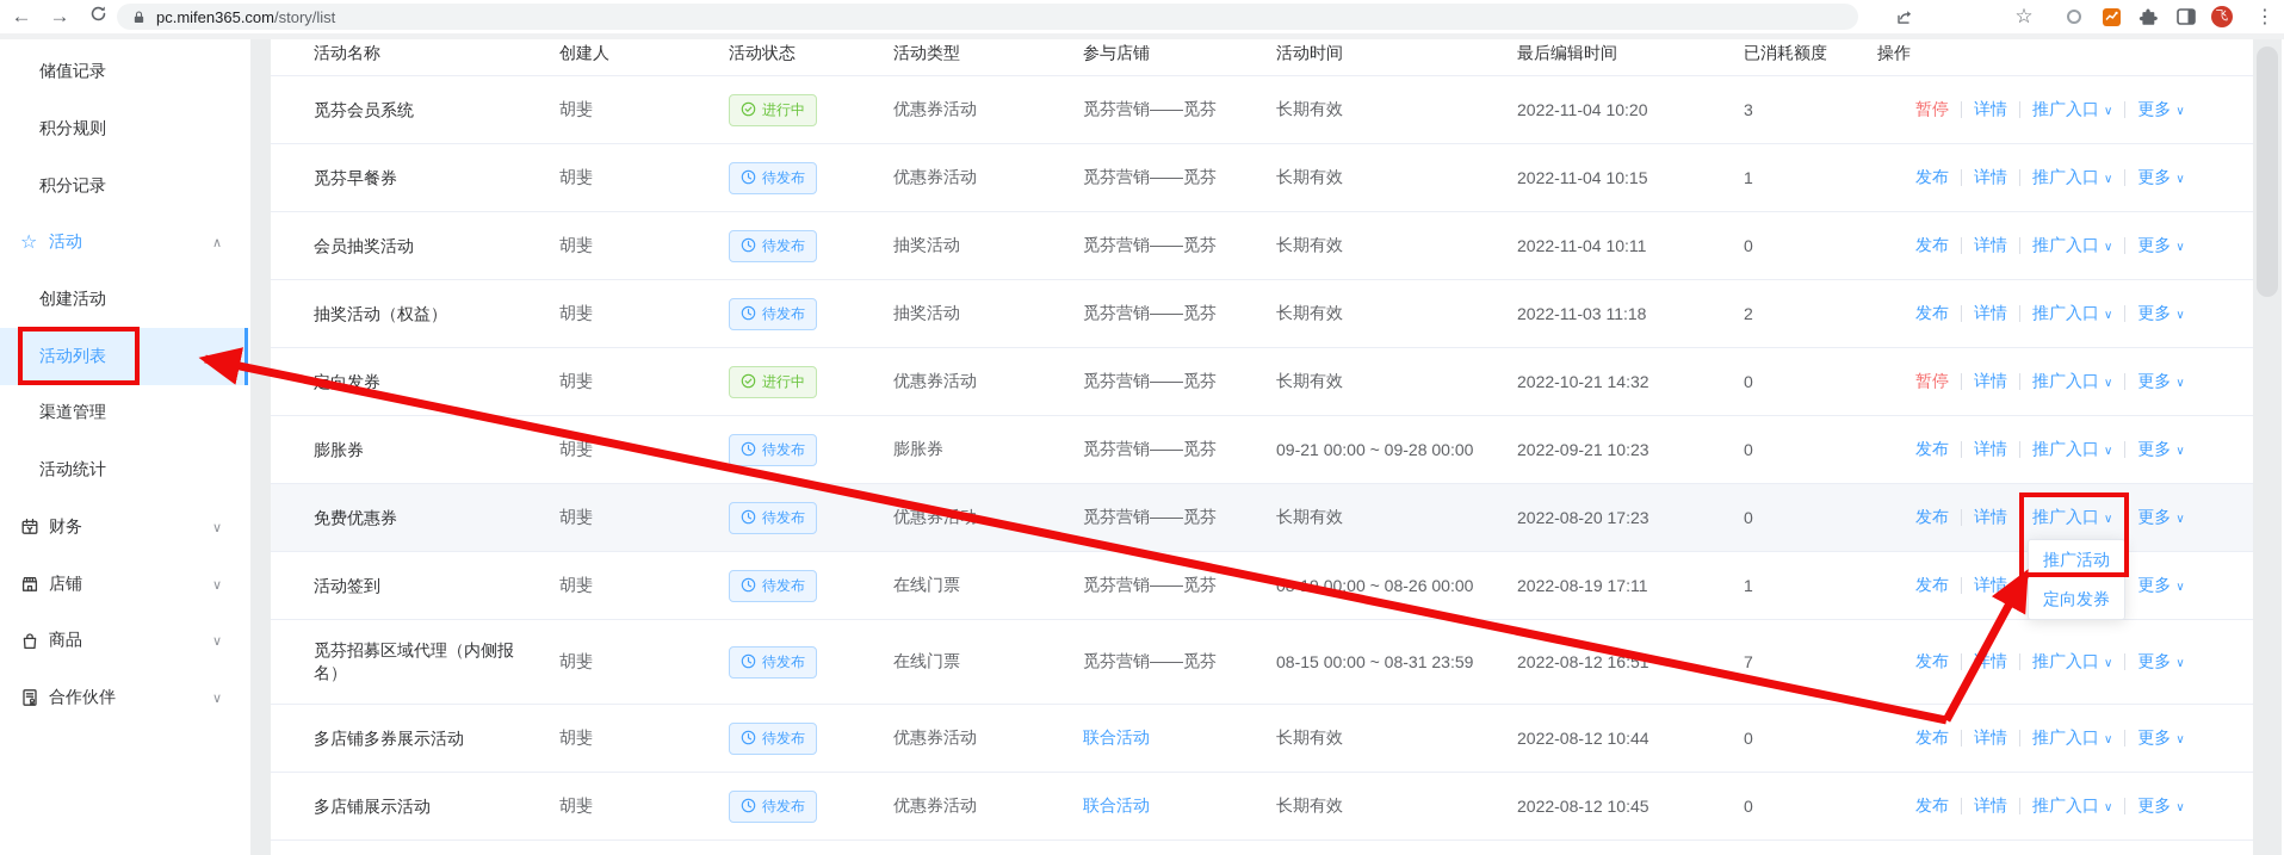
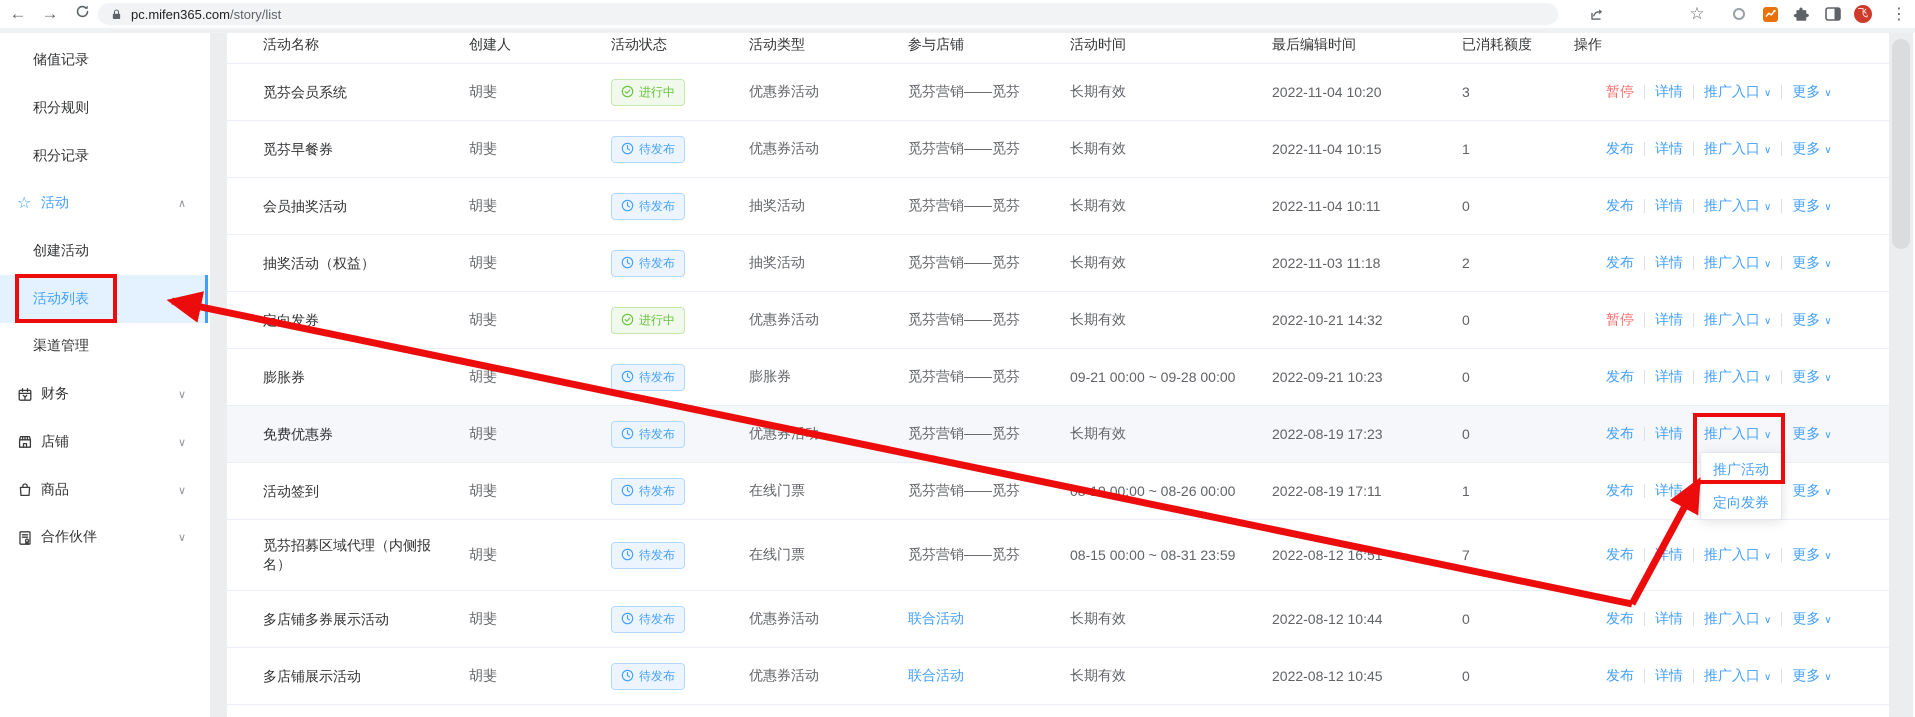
  ←
  →
  pc.mifen365.com/story/list
  ☆
  飞
  ⋮
  储值记录
  积分规则
  积分记录
  ☆
  活动
  ∧
  创建活动
  活动列表
  渠道管理
- 活动统计
  财务
  ∨
  店铺
  ∨
  商品
  ∨
  合作伙伴
  ∨
  活动名称
  创建人
  活动状态
  活动类型
  参与店铺
  活动时间
  最后编辑时间
  已消耗额度
  操作
  觅芬会员系统
  胡斐
  进行中
  优惠券活动
  觅芬营销——觅芬
  长期有效
  2022-11-04 10:20
  3
  暂停
  详情
  推广入口 ∨
  更多 ∨
  觅芬早餐券
  胡斐
  待发布
  优惠券活动
  觅芬营销——觅芬
  长期有效
  2022-11-04 10:15
  1
  发布
  详情
  推广入口 ∨
  更多 ∨
  会员抽奖活动
  胡斐
  待发布
  抽奖活动
  觅芬营销——觅芬
  长期有效
  2022-11-04 10:11
  0
  发布
  详情
  推广入口 ∨
  更多 ∨
  抽奖活动（权益）
  胡斐
  待发布
  抽奖活动
  觅芬营销——觅芬
  长期有效
  2022-11-03 11:18
  2
  发布
  详情
  推广入口 ∨
  更多 ∨
  向发券
  胡斐
  进行中
  优惠券活动
  觅芬营销——觅芬
  长期有效
  2022-10-21 14:32
  0
  暂停
  详情
  推广入口 ∨
  更多 ∨
  膨胀券
  胡斐
  待发布
  膨胀券
  觅芬营销——觅芬
  09-21 00:00 ~ 09-28 00:00
  2022-09-21 10:23
  0
  发布
  详情
  推广入口 ∨
  更多 ∨
  免费优惠券
  胡斐
  待发布
  觅芬营销——觅芬
  长期有效
- 2022-08-20 17:23
+ 2022-08-19 17:23
  0
  发布
  详情
  推广入口 ∨
  更多 ∨
  活动签到
  胡斐
  待发布
  在线门票
  觅芬营销——觅芬
  00:00 ~ 08-26 00:00
  2022-08-19 17:11
  1
  发布
  详情
  更多 ∨
  觅芬招募区域代理（内侧报名）
  胡斐
  待发布
  在线门票
  觅芬营销——觅芬
  08-15 00:00 ~ 08-31 23:59
  2022-08-12 16:51
  7
  发布
  推广入口 ∨
  更多 ∨
  多店铺多券展示活动
  胡斐
  待发布
  优惠券活动
  联合活动
  长期有效
  2022-08-12 10:44
  0
  发布
  详情
  推广入口 ∨
  更多 ∨
  多店铺展示活动
  胡斐
  待发布
  优惠券活动
  联合活动
  长期有效
  2022-08-12 10:45
  0
  发布
  详情
  推广入口 ∨
  更多 ∨
  推广活动
  定向发券
